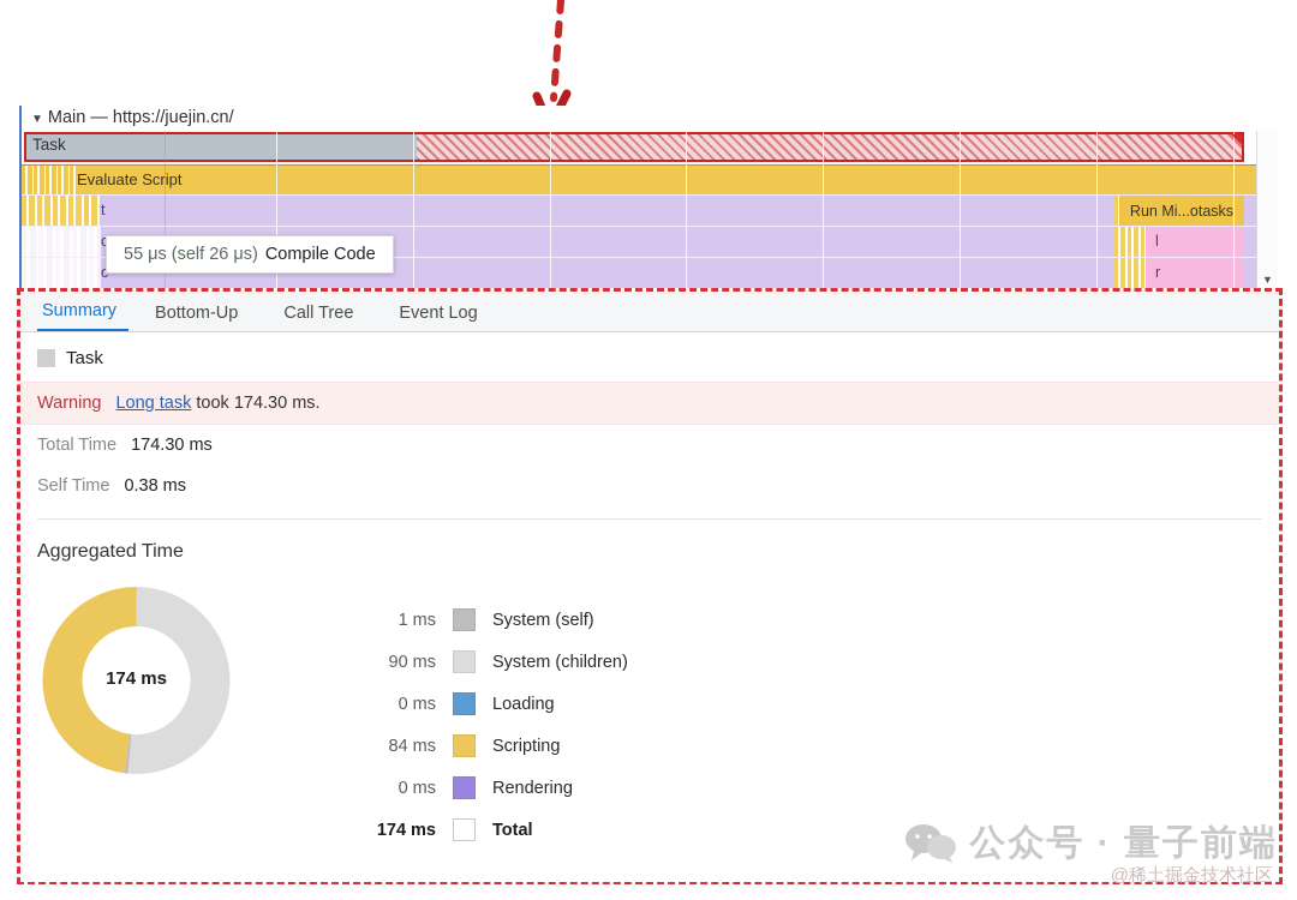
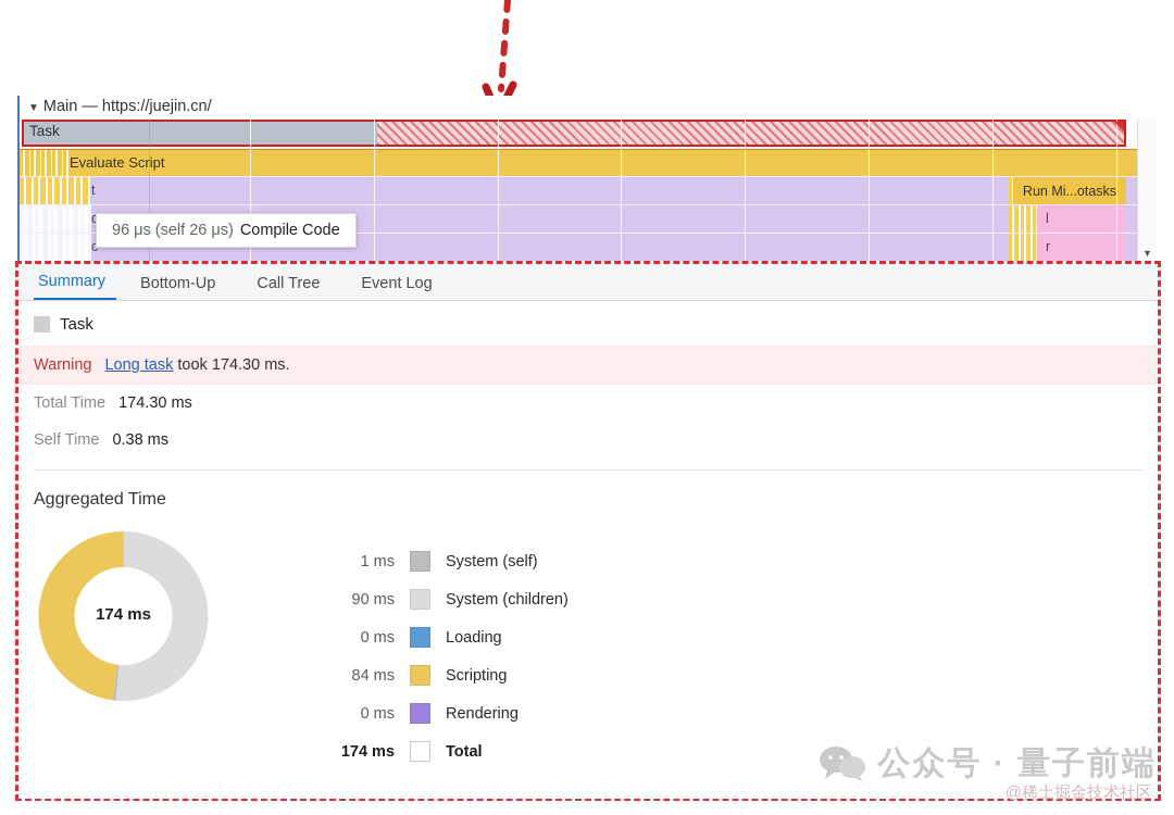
  ▼ Main — https://juejin.cn/
  Task
  Evaluate Script
  t
  Run Mi...otasks
  l
  r
  ▼
- 55 μs (self 26 μs) Compile Code
+ 96 μs (self 26 μs) Compile Code
  Summary
  Bottom-Up
  Call Tree
  Event Log
  Task
  Warning Long task took 174.30 ms.
  Total Time 174.30 ms
  Self Time 0.38 ms
  Aggregated Time
  174 ms
  1 ms
  System (self)
  90 ms
  System (children)
  0 ms
  Loading
  84 ms
  Scripting
  0 ms
  Rendering
  174 ms
  Total
  公众号 · 量子前端
  @稀土掘金技术社区
